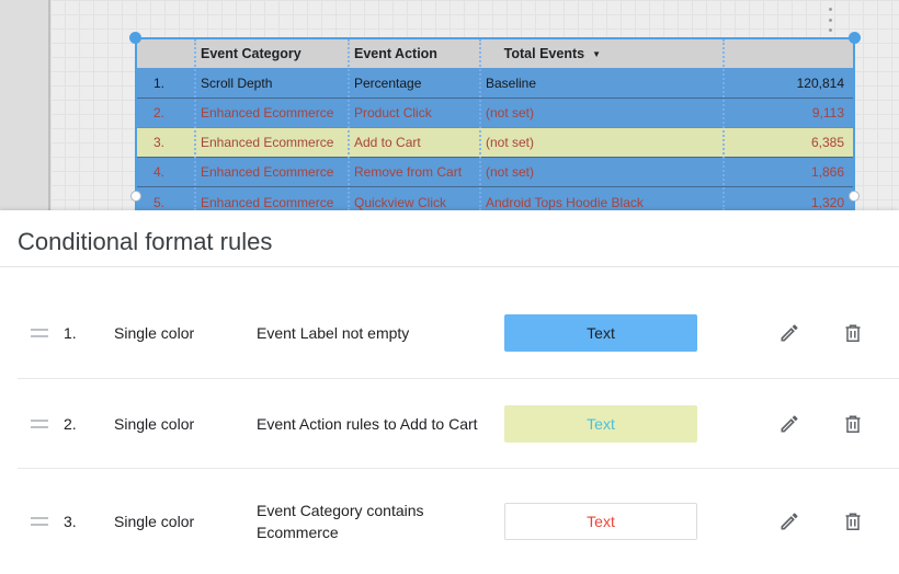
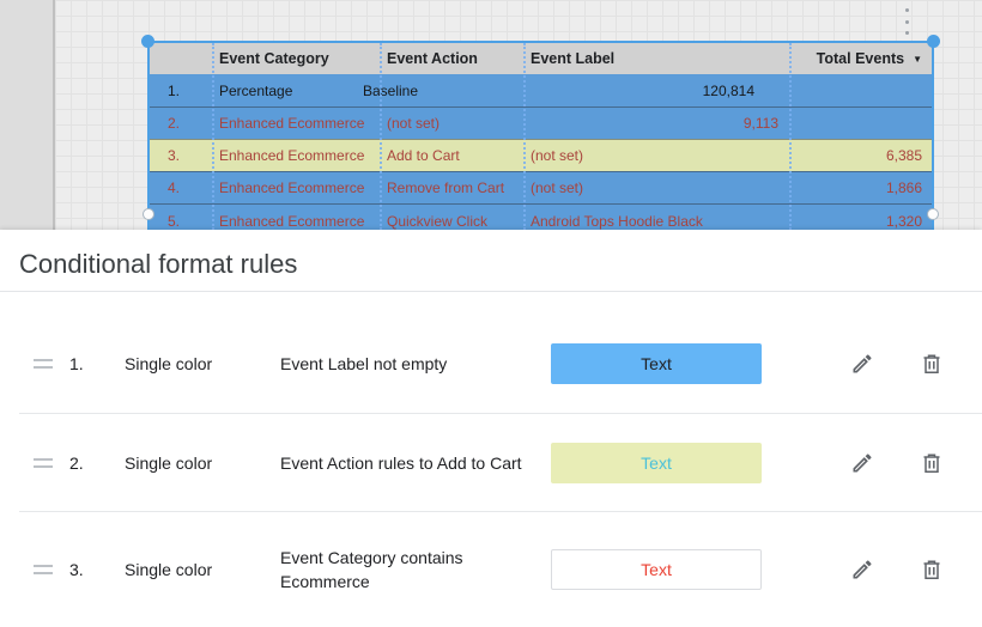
  Event Category
  Event Action
+ Event Label
  Total Events
  ▼
  1.
- Scroll Depth
  Percentage
  Baseline
  120,814
  2.
  Enhanced Ecommerce
- Product Click
  (not set)
  9,113
  3.
  Enhanced Ecommerce
  Add to Cart
  (not set)
  6,385
  4.
  Enhanced Ecommerce
  Remove from Cart
  (not set)
  1,866
  5.
  Enhanced Ecommerce
  Quickview Click
  Android Tops Hoodie Black
  1,320
  Conditional format rules
  1.
  Single color
  Event Label not empty
  Text
  2.
  Single color
  Event Action rules to Add to Cart
  Text
  3.
  Single color
  Event Category contains Ecommerce
  Text
